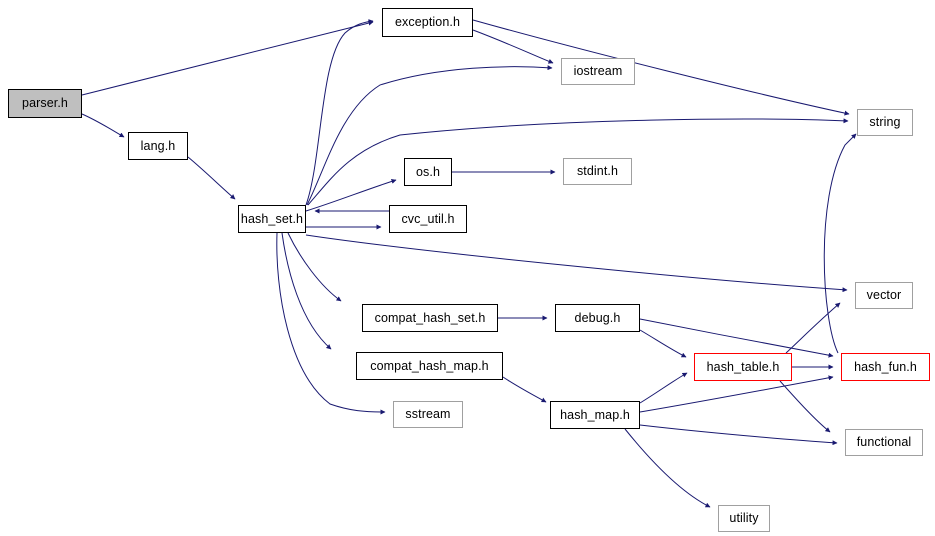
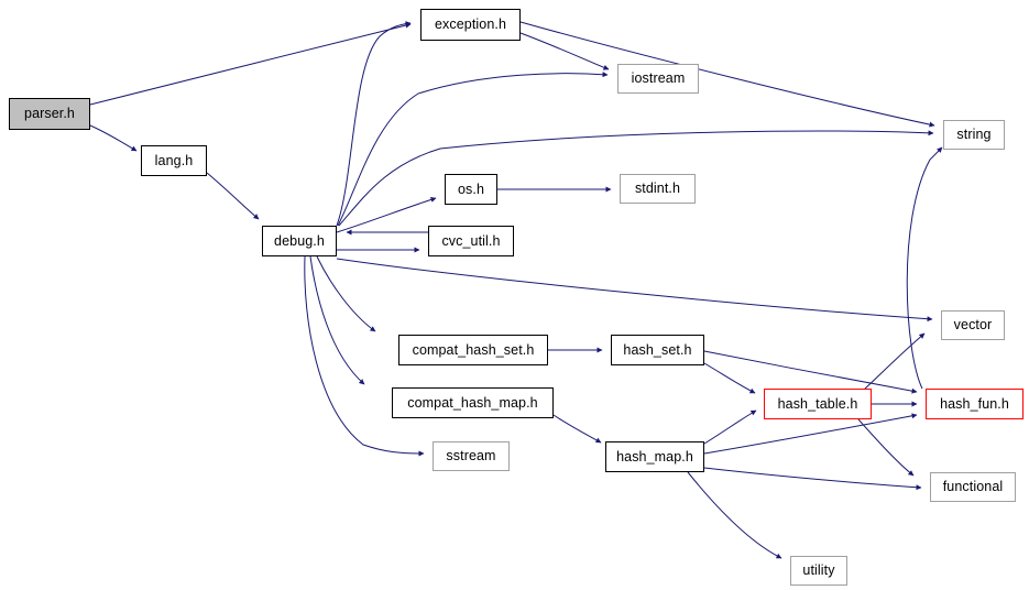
  parser.h
  exception.h
  iostream
  string
  lang.h
  os.h
  stdint.h
- hash_set.h
+ debug.h
  cvc_util.h
  vector
  compat_hash_set.h
- debug.h
+ hash_set.h
  compat_hash_map.h
  hash_table.h
  hash_fun.h
  sstream
  hash_map.h
  functional
  utility
